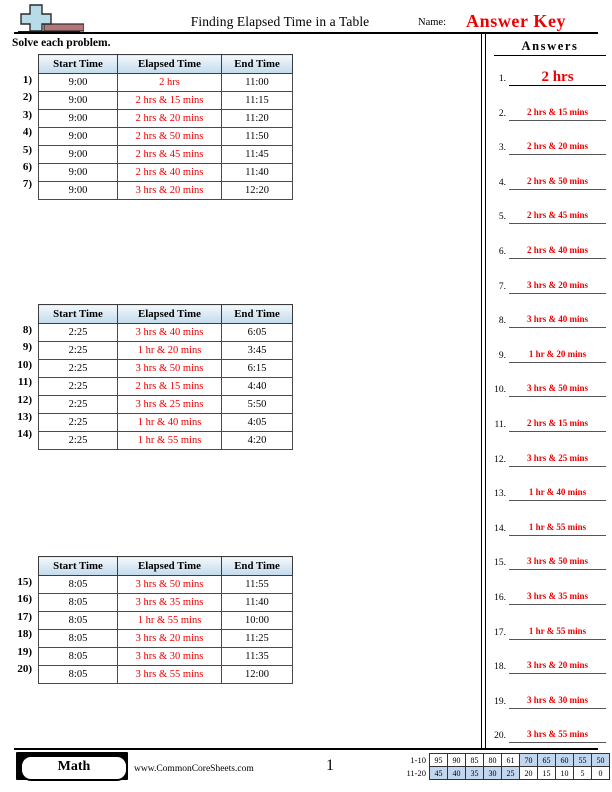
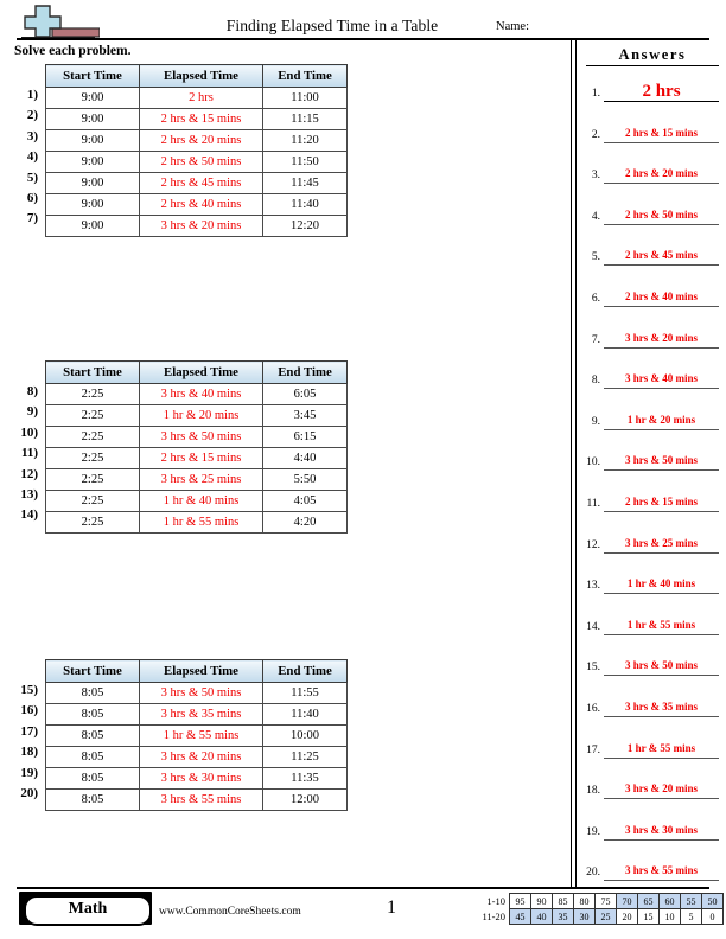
  Finding Elapsed Time in a Table
  Name:
- Answer Key
  Solve each problem.
  1)
  2)
  3)
  4)
  5)
  6)
  7)
  Start Time	Elapsed Time	End Time
  9:00	2 hrs	11:00
  9:00	2 hrs & 15 mins	11:15
  9:00	2 hrs & 20 mins	11:20
  9:00	2 hrs & 50 mins	11:50
  9:00	2 hrs & 45 mins	11:45
  9:00	2 hrs & 40 mins	11:40
  9:00	3 hrs & 20 mins	12:20
  8)
  9)
  10)
  11)
  12)
  13)
  14)
  Start Time	Elapsed Time	End Time
  2:25	3 hrs & 40 mins	6:05
  2:25	1 hr & 20 mins	3:45
  2:25	3 hrs & 50 mins	6:15
  2:25	2 hrs & 15 mins	4:40
  2:25	3 hrs & 25 mins	5:50
  2:25	1 hr & 40 mins	4:05
  2:25	1 hr & 55 mins	4:20
  15)
  16)
  17)
  18)
  19)
  20)
  Start Time	Elapsed Time	End Time
  8:05	3 hrs & 50 mins	11:55
  8:05	3 hrs & 35 mins	11:40
  8:05	1 hr & 55 mins	10:00
  8:05	3 hrs & 20 mins	11:25
  8:05	3 hrs & 30 mins	11:35
  8:05	3 hrs & 55 mins	12:00
  Answers
  1.
  2 hrs
  2.
  2 hrs & 15 mins
  3.
  2 hrs & 20 mins
  4.
  2 hrs & 50 mins
  5.
  2 hrs & 45 mins
  6.
  2 hrs & 40 mins
  7.
  3 hrs & 20 mins
  8.
  3 hrs & 40 mins
  9.
  1 hr & 20 mins
  10.
  3 hrs & 50 mins
  11.
  2 hrs & 15 mins
  12.
  3 hrs & 25 mins
  13.
  1 hr & 40 mins
  14.
  1 hr & 55 mins
  15.
  3 hrs & 50 mins
  16.
  3 hrs & 35 mins
  17.
  1 hr & 55 mins
  18.
  3 hrs & 20 mins
  19.
  3 hrs & 30 mins
  20.
  3 hrs & 55 mins
  Math
  www.CommonCoreSheets.com
  1
- 1-10	95	90	85	80	61	70	65	60	55	50
+ 1-10	95	90	85	80	75	70	65	60	55	50
  11-20	45	40	35	30	25	20	15	10	5	0
